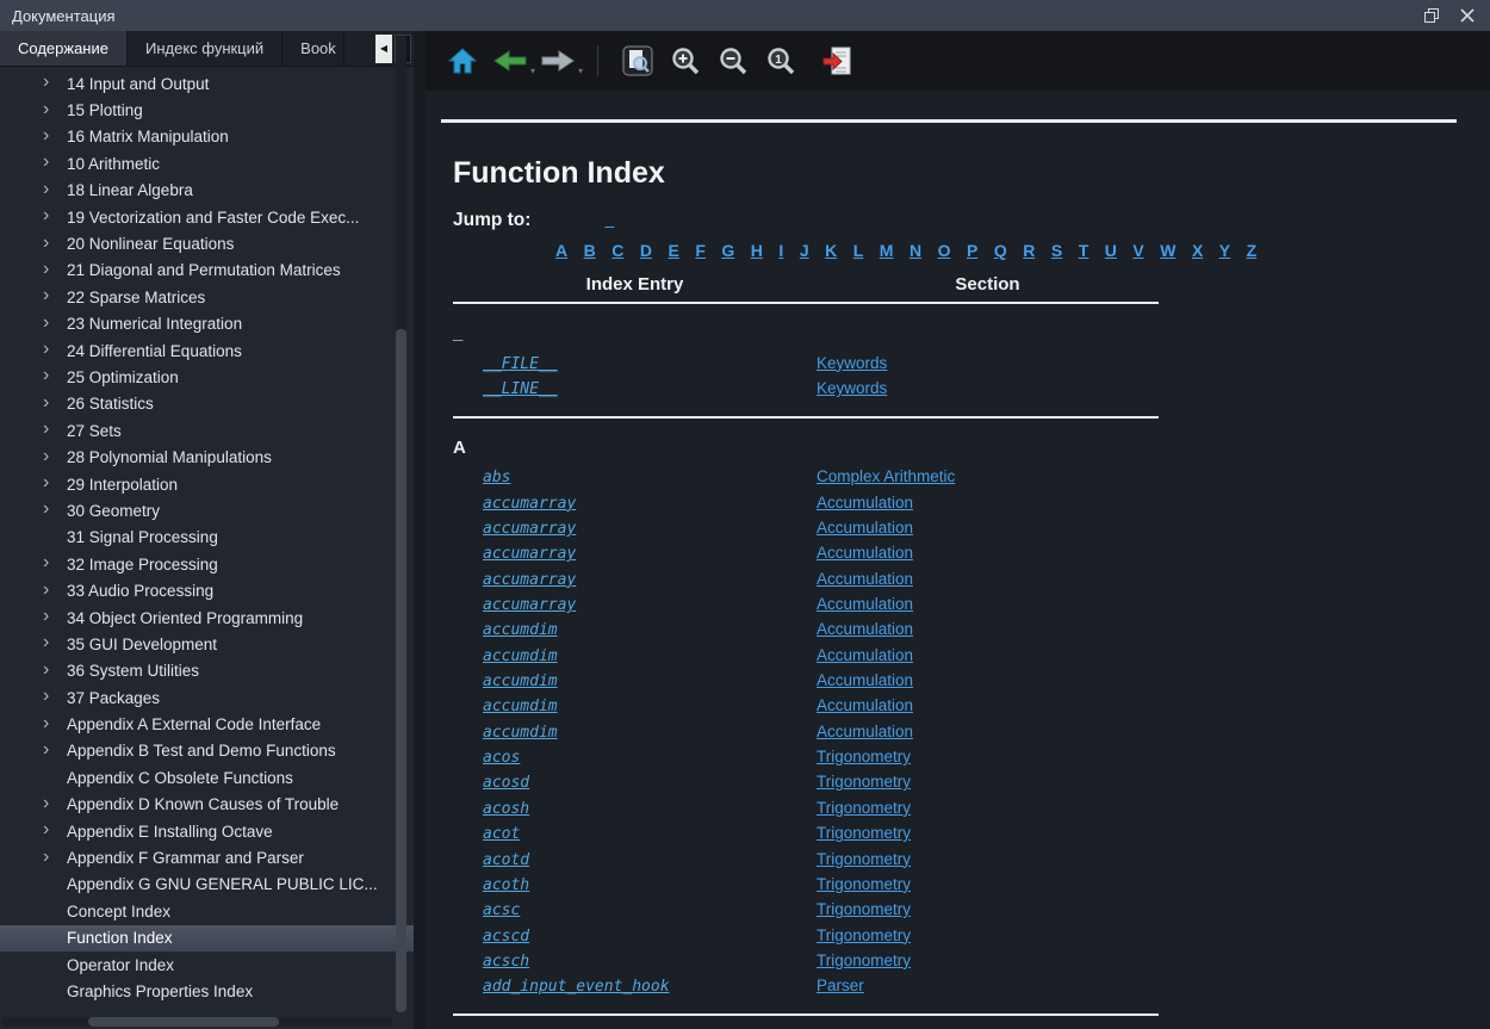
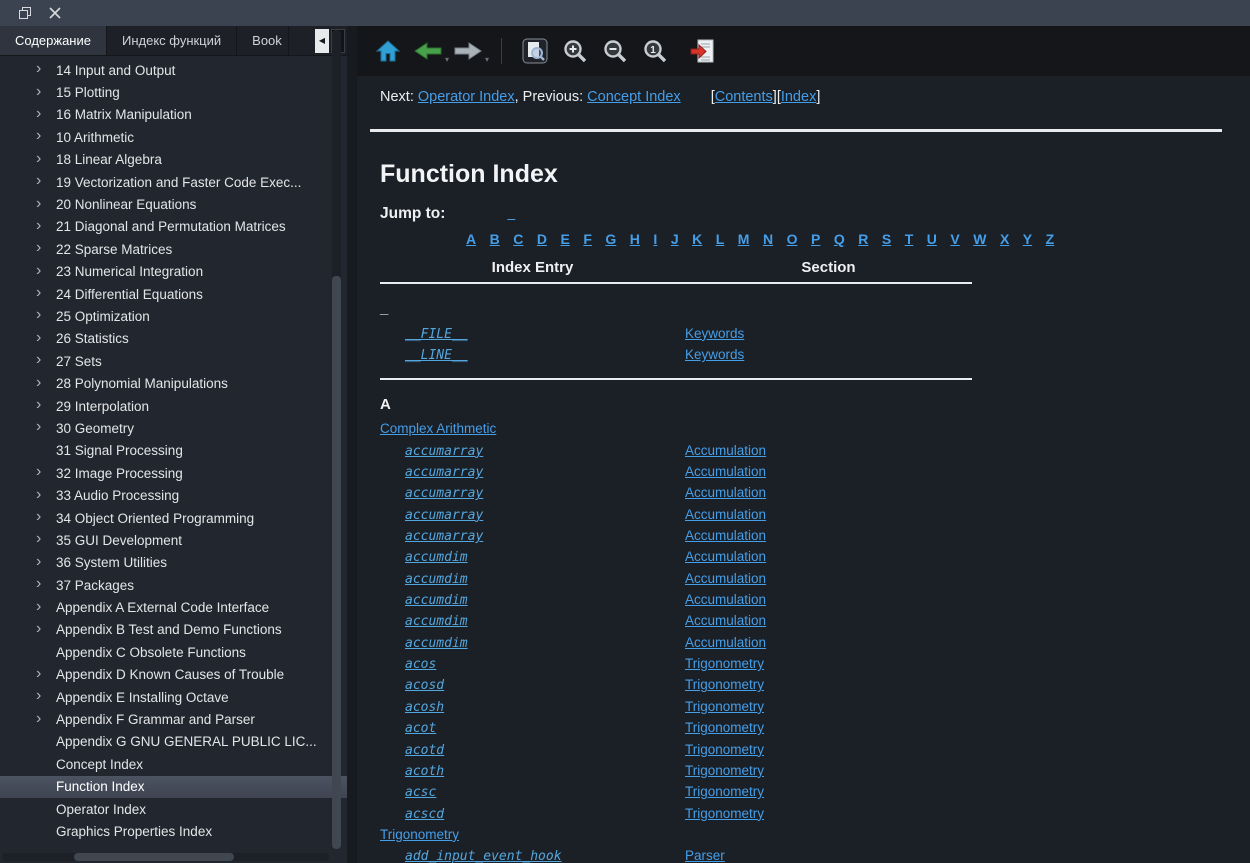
- Документация
  Содержание
  Индекс функций
  Book
  ◀
  ›
  14 Input and Output
  ›
  15 Plotting
  ›
  16 Matrix Manipulation
  ›
  10 Arithmetic
  ›
  18 Linear Algebra
  ›
  19 Vectorization and Faster Code Exec...
  ›
  20 Nonlinear Equations
  ›
  21 Diagonal and Permutation Matrices
  ›
  22 Sparse Matrices
  ›
  23 Numerical Integration
  ›
  24 Differential Equations
  ›
  25 Optimization
  ›
  26 Statistics
  ›
  27 Sets
  ›
  28 Polynomial Manipulations
  ›
  29 Interpolation
  ›
  30 Geometry
  31 Signal Processing
  ›
  32 Image Processing
  ›
  33 Audio Processing
  ›
  34 Object Oriented Programming
  ›
  35 GUI Development
  ›
  36 System Utilities
  ›
  37 Packages
  ›
  Appendix A External Code Interface
  ›
  Appendix B Test and Demo Functions
  Appendix C Obsolete Functions
  ›
  Appendix D Known Causes of Trouble
  ›
  Appendix E Installing Octave
  ›
  Appendix F Grammar and Parser
  Appendix G GNU GENERAL PUBLIC LIC...
  Concept Index
  Function Index
  Operator Index
  Graphics Properties Index
  ▾
  ▾
  1
+ Next: Operator Index, Previous: Concept Index [Contents][Index]
  Function Index
  Jump to:
  _
  A
  B
  C
  D
  E
  F
  G
  H
  I
  J
  K
  L
  M
  N
  O
  P
  Q
  R
  S
  T
  U
  V
  W
  X
  Y
  Z
  Index Entry
  Section
  _
  __FILE__
  Keywords
  __LINE__
  Keywords
  A
- abs
  Complex Arithmetic
  accumarray
  Accumulation
  accumarray
  Accumulation
  accumarray
  Accumulation
  accumarray
  Accumulation
  accumarray
  Accumulation
  accumdim
  Accumulation
  accumdim
  Accumulation
  accumdim
  Accumulation
  accumdim
  Accumulation
  accumdim
  Accumulation
  acos
  Trigonometry
  acosd
  Trigonometry
  acosh
  Trigonometry
  acot
  Trigonometry
  acotd
  Trigonometry
  acoth
  Trigonometry
  acsc
  Trigonometry
  acscd
  Trigonometry
- acsch
  Trigonometry
  add_input_event_hook
  Parser
